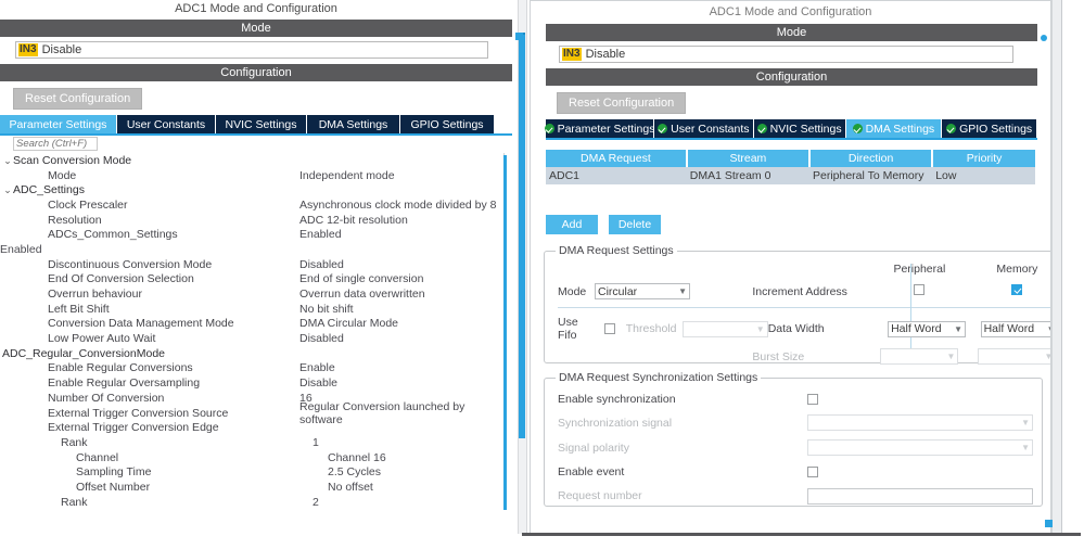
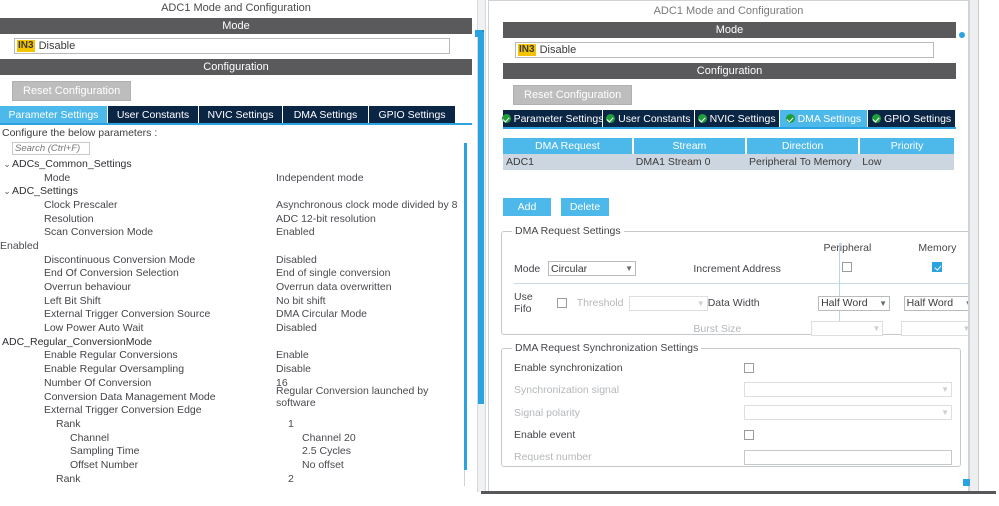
  ADC1 Mode and Configuration
  Mode
  IN3
  Disable
  Configuration
  Reset Configuration
  Parameter Settings
  User Constants
  NVIC Settings
  DMA Settings
  GPIO Settings
+ Configure the below parameters :
  Search (Ctrl+F)
- ⌄Scan Conversion Mode
+ ⌄ADCs_Common_Settings
  Mode
  Independent mode
  ⌄ADC_Settings
  Clock Prescaler
  Asynchronous clock mode divided by 8
  Resolution
  ADC 12-bit resolution
- ADCs_Common_Settings
+ Scan Conversion Mode
  Enabled
  Enabled
  Discontinuous Conversion Mode
  Disabled
  End Of Conversion Selection
  End of single conversion
  Overrun behaviour
  Overrun data overwritten
  Left Bit Shift
  No bit shift
- Conversion Data Management Mode
+ External Trigger Conversion Source
  DMA Circular Mode
  Low Power Auto Wait
  Disabled
  ADC_Regular_ConversionMode
  Enable Regular Conversions
  Enable
  Enable Regular Oversampling
  Disable
  Number Of Conversion
  16
- External Trigger Conversion Source
+ Conversion Data Management Mode
  Regular Conversion launched by software
  External Trigger Conversion Edge
  Rank
  1
  Channel
- Channel 16
+ Channel 20
  Sampling Time
  2.5 Cycles
  Offset Number
  No offset
  Rank
  2
  ADC1 Mode and Configuration
  Mode
  IN3
  Disable
  Configuration
  Reset Configuration
  Parameter Settings
  User Constants
  NVIC Settings
  DMA Settings
  GPIO Settings
  DMA Request	Stream	Direction	Priority
  ADC1	DMA1 Stream 0	Peripheral To Memory	Low
  Add
  Delete
  DMA Request Settings
  Peipheral
  Memory
  Mode
  Circular
  ▼
  Increment Address
  Use Fifo
  Threshold
  ▼
  Data Width
  Half Word
  ▼
  Half Word
  Burst Size
  ▼
  ▼
  DMA Request Synchronization Settings
  Enable synchronization
  Synchronization signal
  ▼
  Signal polarity
  ▼
  Enable event
  Request number
